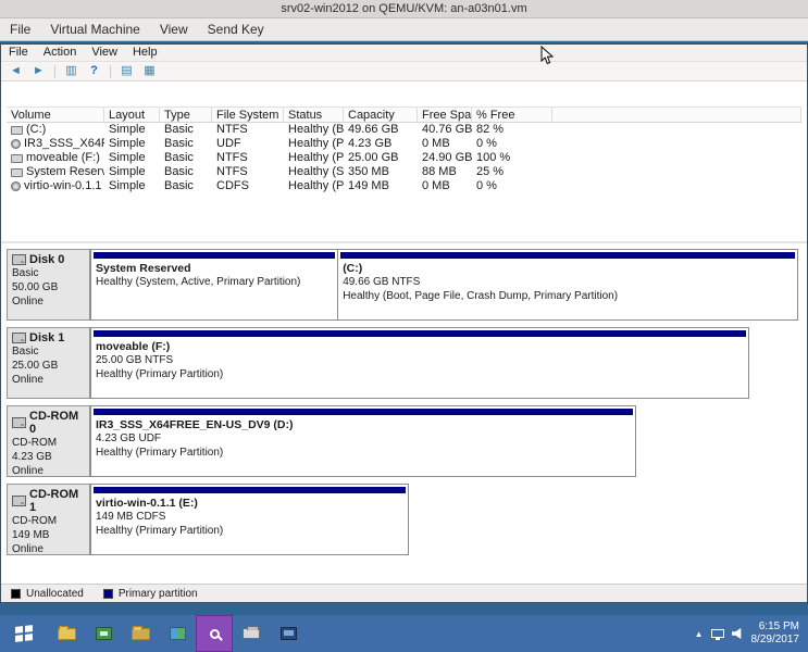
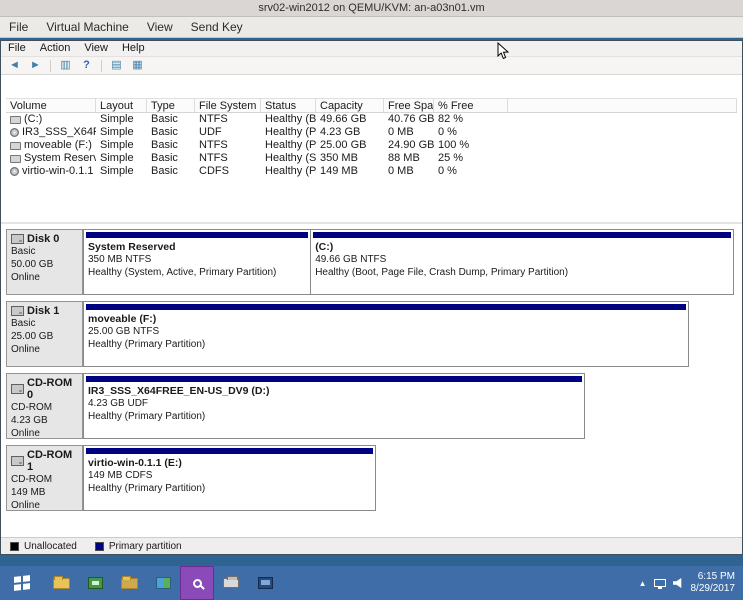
  srv02-win2012 on QEMU/KVM: an-a03n01.vm
  File
  Virtual Machine
  View
  Send Key
  File
  Action
  View
  Help
  ◄
  ►
  ▥
  ?
  ▤
  ▦
  Volume
  Layout
  Type
  File System
  Status
  Capacity
  Free Spa
  % Free
  (C:)
  Simple
  Basic
  NTFS
  Healthy (B
  49.66 GB
  40.76 GB
  82 %
  Simple
  Basic
  UDF
  Healthy (P
  4.23 GB
  0 MB
  0 %
  moveable (F:)
  Simple
  Basic
  NTFS
  Healthy (P
  25.00 GB
  24.90 GB
  100 %
  System Reserv
  Simple
  Basic
  NTFS
  Healthy (S
  350 MB
  88 MB
  25 %
  virtio-win-0.1.1
  Simple
  Basic
  CDFS
  Healthy (P
  149 MB
  0 MB
  0 %
  Disk 0
  Basic
  50.00 GB
  Online
  System Reserved
+ 350 MB NTFS
  Healthy (System, Active, Primary Partition)
  (C:)
  49.66 GB NTFS
  Healthy (Boot, Page File, Crash Dump, Primary Partition)
  Disk 1
  Basic
  25.00 GB
  Online
  moveable (F:)
  25.00 GB NTFS
  Healthy (Primary Partition)
  CD-ROM 0
  CD-ROM
  4.23 GB
  Online
  IR3_SSS_X64FREE_EN-US_DV9 (D:)
  4.23 GB UDF
  Healthy (Primary Partition)
  CD-ROM 1
  CD-ROM
  149 MB
  Online
  virtio-win-0.1.1 (E:)
  149 MB CDFS
  Healthy (Primary Partition)
  Unallocated
  Primary partition
  ▲
  6:15 PM
  8/29/2017
